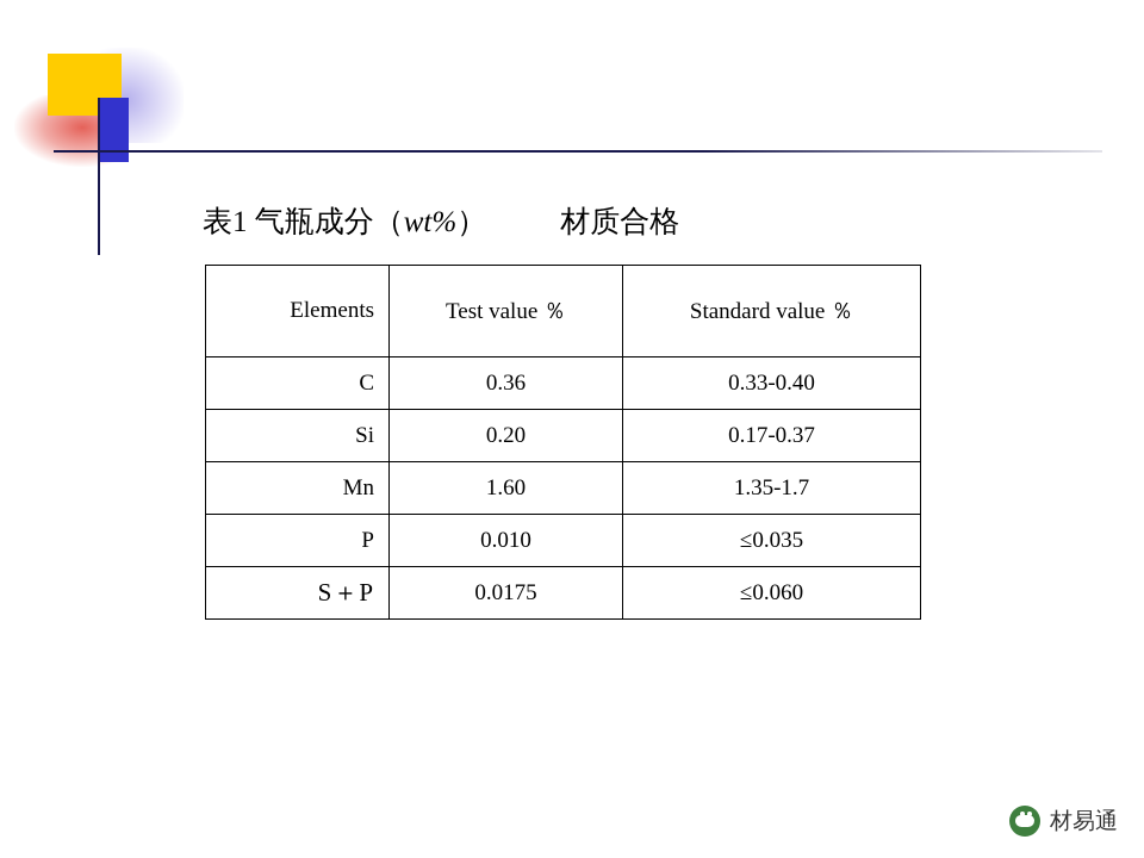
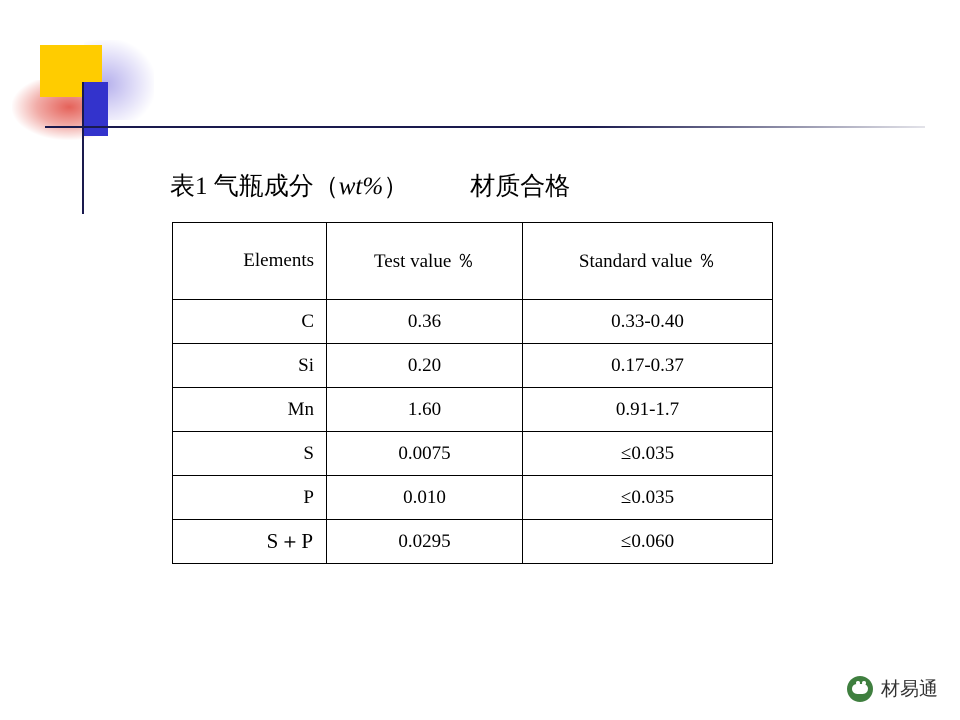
  表1 气瓶成分（wt%）
  材质合格
  Elements	Test value ％	Standard value ％
  C	0.36	0.33-0.40
  Si	0.20	0.17-0.37
- Mn	1.60	1.35-1.7
+ Mn	1.60	0.91-1.7
+ S	0.0075	≤0.035
  P	0.010	≤0.035
- S＋P	0.0175	≤0.060
+ S＋P	0.0295	≤0.060
  材易通
